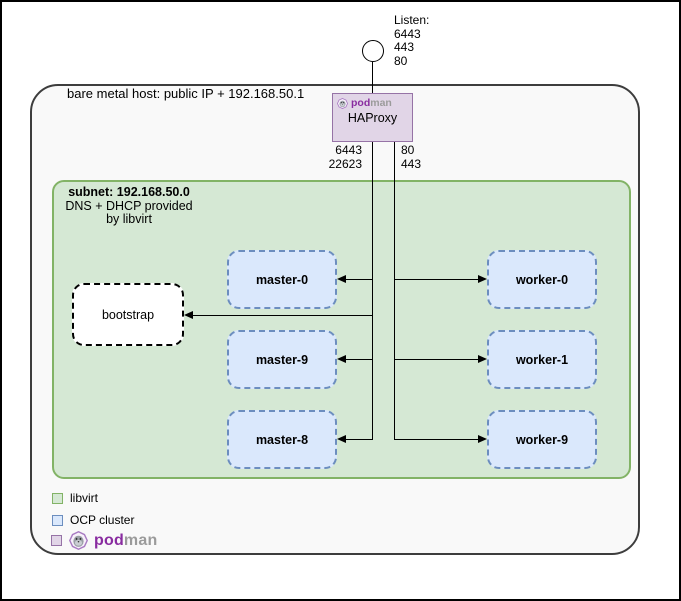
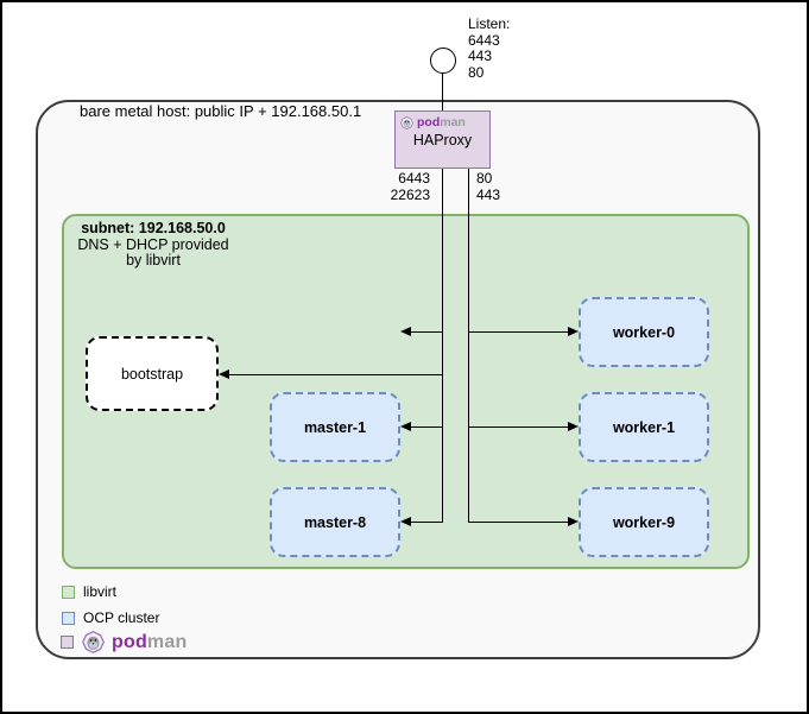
  Listen:
  6443
  443
  80
  bare metal host: public IP + 192.168.50.1
  subnet: 192.168.50.0
  DNS + DHCP provided
  by libvirt
  podman
  HAProxy
  6443
  22623
  80
  443
  bootstrap
- master-0
- master-9
+ master-1
  master-8
  worker-0
  worker-1
  worker-9
  libvirt
  OCP cluster
  podman
